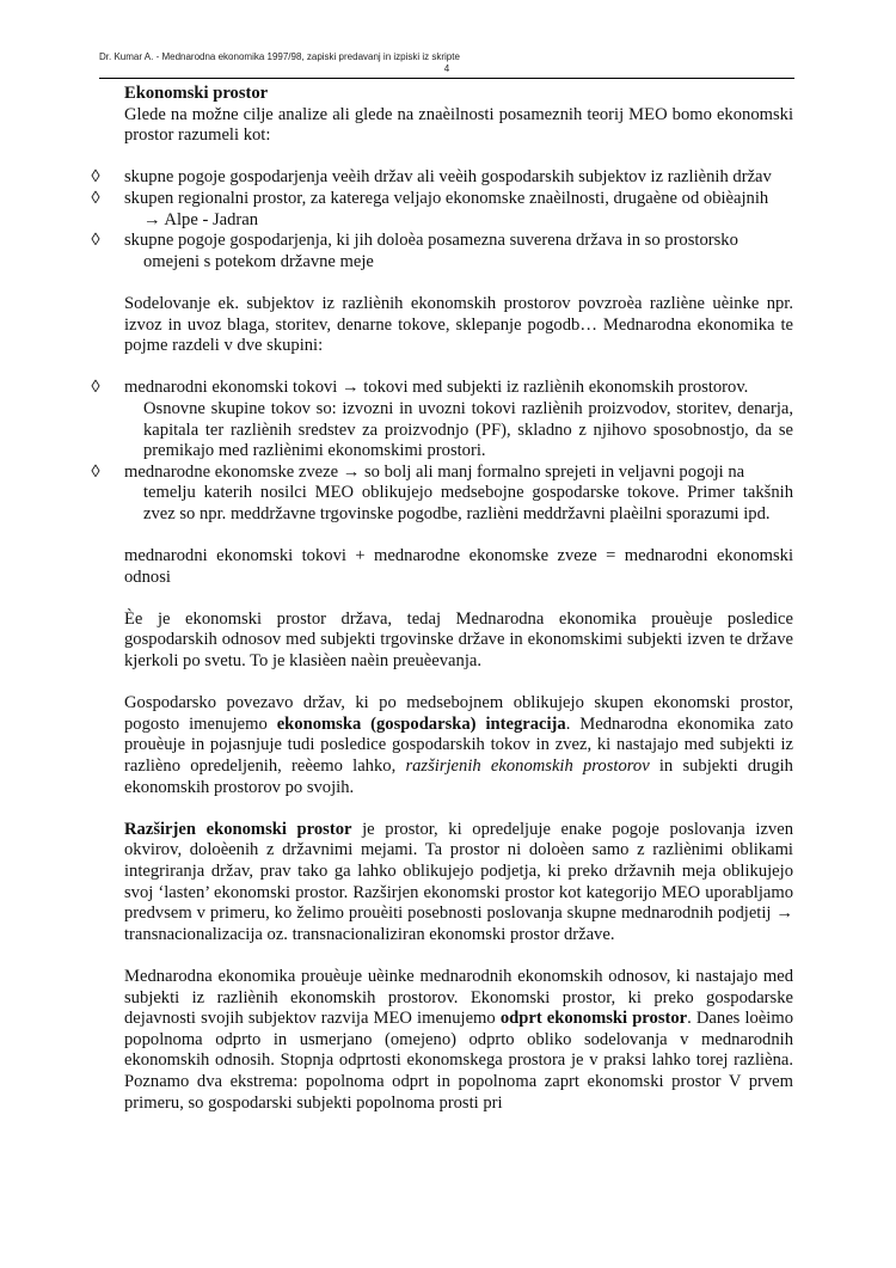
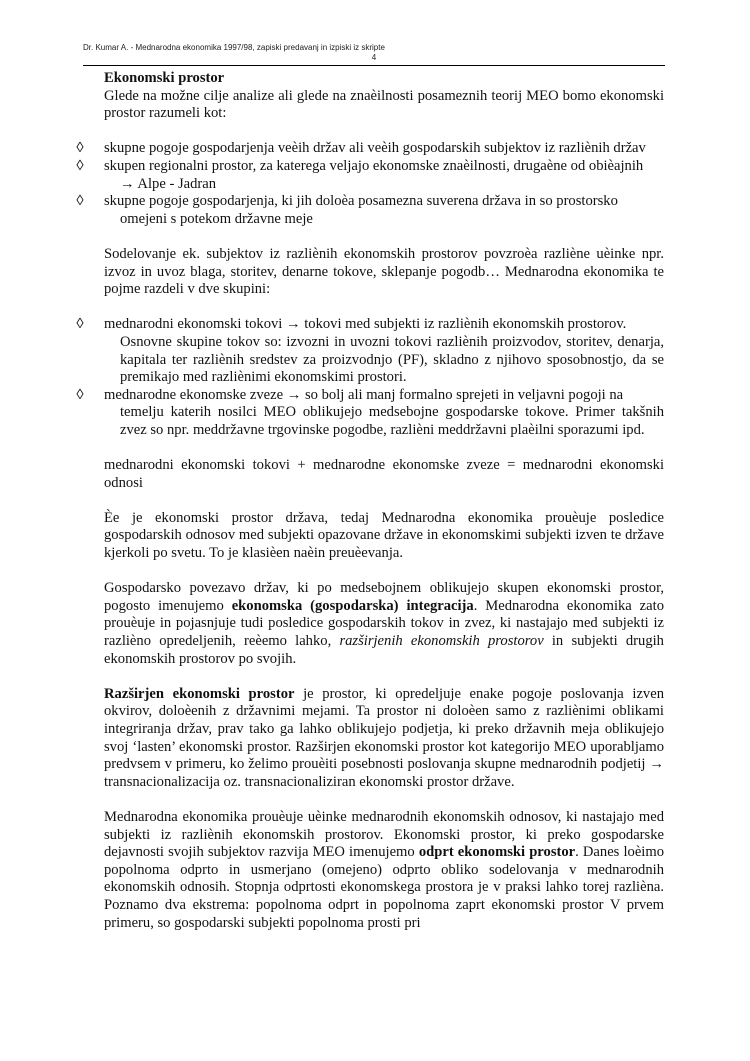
  Dr. Kumar A. - Mednarodna ekonomika 1997/98, zapiski predavanj in izpiski iz skripte
  4
  Ekonomski prostor
  Glede na možne cilje analize ali glede na znaèilnosti posameznih teorij MEO bomo ekonomski prostor razumeli kot:
  ◊
  skupne pogoje gospodarjenja veèih držav ali veèih gospodarskih subjektov iz razliènih držav
  ◊
  skupen regionalni prostor, za katerega veljajo ekonomske znaèilnosti, drugaène od obièajnih
  → Alpe - Jadran
  ◊
  skupne pogoje gospodarjenja, ki jih doloèa posamezna suverena država in so prostorsko
  omejeni s potekom državne meje
  Sodelovanje ek. subjektov iz razliènih ekonomskih prostorov povzroèa razliène uèinke npr. izvoz in uvoz blaga, storitev, denarne tokove, sklepanje pogodb… Mednarodna ekonomika te pojme razdeli v dve skupini:
  ◊
  mednarodni ekonomski tokovi → tokovi med subjekti iz razliènih ekonomskih prostorov.
  Osnovne skupine tokov so: izvozni in uvozni tokovi razliènih proizvodov, storitev, denarja, kapitala ter razliènih sredstev za proizvodnjo (PF), skladno z njihovo sposobnostjo, da se premikajo med razliènimi ekonomskimi prostori.
  ◊
  mednarodne ekonomske zveze → so bolj ali manj formalno sprejeti in veljavni pogoji na
  temelju katerih nosilci MEO oblikujejo medsebojne gospodarske tokove. Primer takšnih zvez so npr. meddržavne trgovinske pogodbe, razlièni meddržavni plaèilni sporazumi ipd.
  mednarodni ekonomski tokovi + mednarodne ekonomske zveze = mednarodni ekonomski odnosi
- Èe je ekonomski prostor država, tedaj Mednarodna ekonomika prouèuje posledice gospodarskih odnosov med subjekti trgovinske države in ekonomskimi subjekti izven te države kjerkoli po svetu. To je klasièen naèin preuèevanja.
+ Èe je ekonomski prostor država, tedaj Mednarodna ekonomika prouèuje posledice gospodarskih odnosov med subjekti opazovane države in ekonomskimi subjekti izven te države kjerkoli po svetu. To je klasièen naèin preuèevanja.
  Gospodarsko povezavo držav, ki po medsebojnem oblikujejo skupen ekonomski prostor, pogosto imenujemo ekonomska (gospodarska) integracija. Mednarodna ekonomika zato prouèuje in pojasnjuje tudi posledice gospodarskih tokov in zvez, ki nastajajo med subjekti iz razlièno opredeljenih, reèemo lahko, razširjenih ekonomskih prostorov in subjekti drugih ekonomskih prostorov po svojih.
  Razširjen ekonomski prostor je prostor, ki opredeljuje enake pogoje poslovanja izven okvirov, doloèenih z državnimi mejami. Ta prostor ni doloèen samo z razliènimi oblikami integriranja držav, prav tako ga lahko oblikujejo podjetja, ki preko državnih meja oblikujejo svoj ‘lasten’ ekonomski prostor. Razširjen ekonomski prostor kot kategorijo MEO uporabljamo predvsem v primeru, ko želimo prouèiti posebnosti poslovanja skupne mednarodnih podjetij → transnacionalizacija oz. transnacionaliziran ekonomski prostor države.
  Mednarodna ekonomika prouèuje uèinke mednarodnih ekonomskih odnosov, ki nastajajo med subjekti iz razliènih ekonomskih prostorov. Ekonomski prostor, ki preko gospodarske dejavnosti svojih subjektov razvija MEO imenujemo odprt ekonomski prostor. Danes loèimo popolnoma odprto in usmerjano (omejeno) odprto obliko sodelovanja v mednarodnih ekonomskih odnosih. Stopnja odprtosti ekonomskega prostora je v praksi lahko torej razlièna. Poznamo dva ekstrema: popolnoma odprt in popolnoma zaprt ekonomski prostor V prvem primeru, so gospodarski subjekti popolnoma prosti pri
